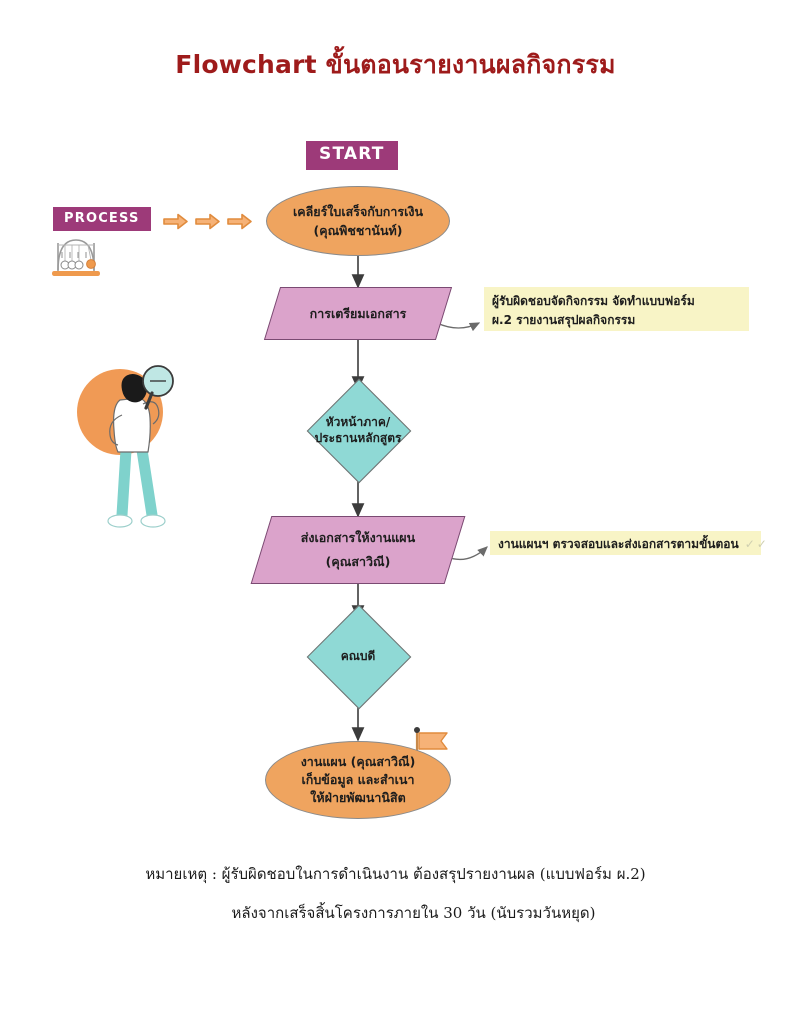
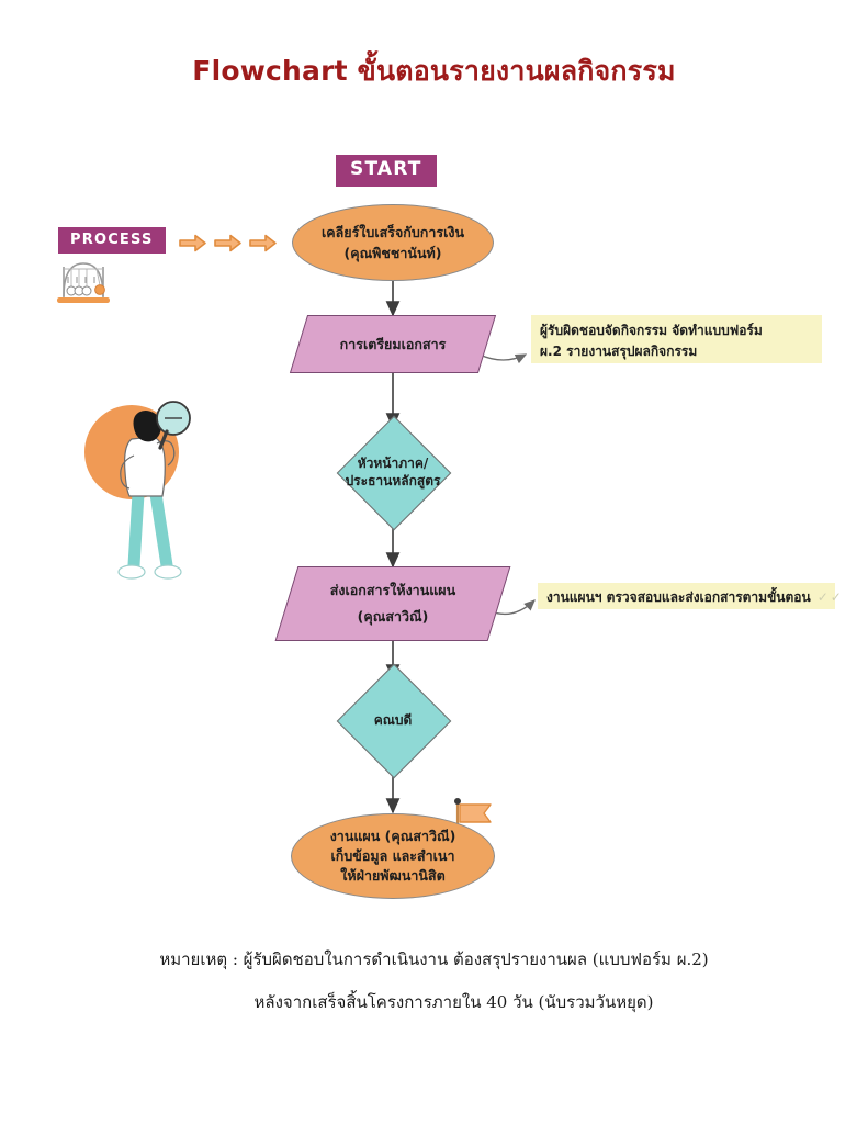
  Flowchart ขั้นตอนรายงานผลกิจกรรม
  START
  PROCESS
  เคลียร์ใบเสร็จกับการเงิน
  (คุณพิชชานันท์)
  การเตรียมเอกสาร
  หัวหน้าภาค/
  ประธานหลักสูตร
  ส่งเอกสารให้งานแผน
  (คุณสาวิณี)
  คณบดี
  งานแผน (คุณสาวิณี)
  เก็บข้อมูล และสำเนา
  ให้ฝ่ายพัฒนานิสิต
  ผู้รับผิดชอบจัดกิจกรรม จัดทำแบบฟอร์ม
  ผ.2 รายงานสรุปผลกิจกรรม
  งานแผนฯ ตรวจสอบและส่งเอกสารตามขั้นตอน ✓✓
  หมายเหตุ : ผู้รับผิดชอบในการดำเนินงาน ต้องสรุปรายงานผล (แบบฟอร์ม ผ.2)
- หลังจากเสร็จสิ้นโครงการภายใน 30 วัน (นับรวมวันหยุด)
+ หลังจากเสร็จสิ้นโครงการภายใน 40 วัน (นับรวมวันหยุด)
